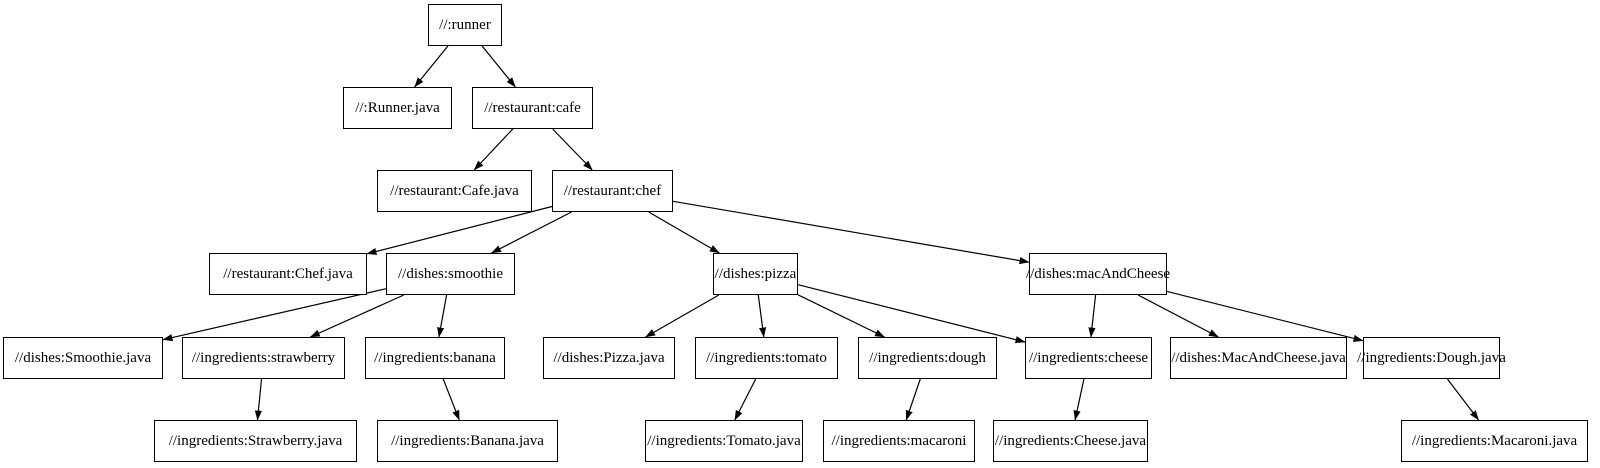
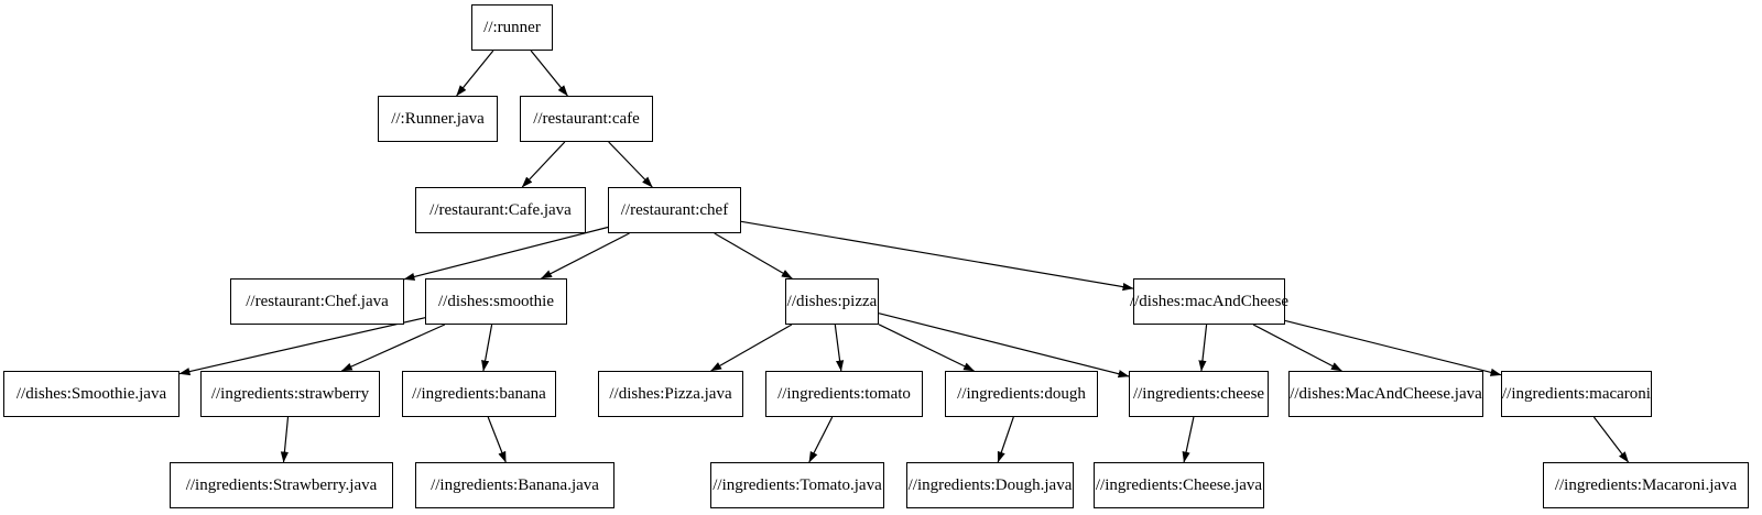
  //:runner
  //:Runner.java
  //restaurant:cafe
  //restaurant:Cafe.java
  //restaurant:chef
  //restaurant:Chef.java
  //dishes:smoothie
  //dishes:pizza
  //dishes:macAndCheese
  //dishes:Smoothie.java
  //ingredients:strawberry
  //ingredients:banana
  //dishes:Pizza.java
  //ingredients:tomato
  //ingredients:dough
  //ingredients:cheese
  //dishes:MacAndCheese.java
- //ingredients:Dough.java
+ //ingredients:macaroni
  //ingredients:Strawberry.java
  //ingredients:Banana.java
  //ingredients:Tomato.java
- //ingredients:macaroni
+ //ingredients:Dough.java
  //ingredients:Cheese.java
  //ingredients:Macaroni.java
